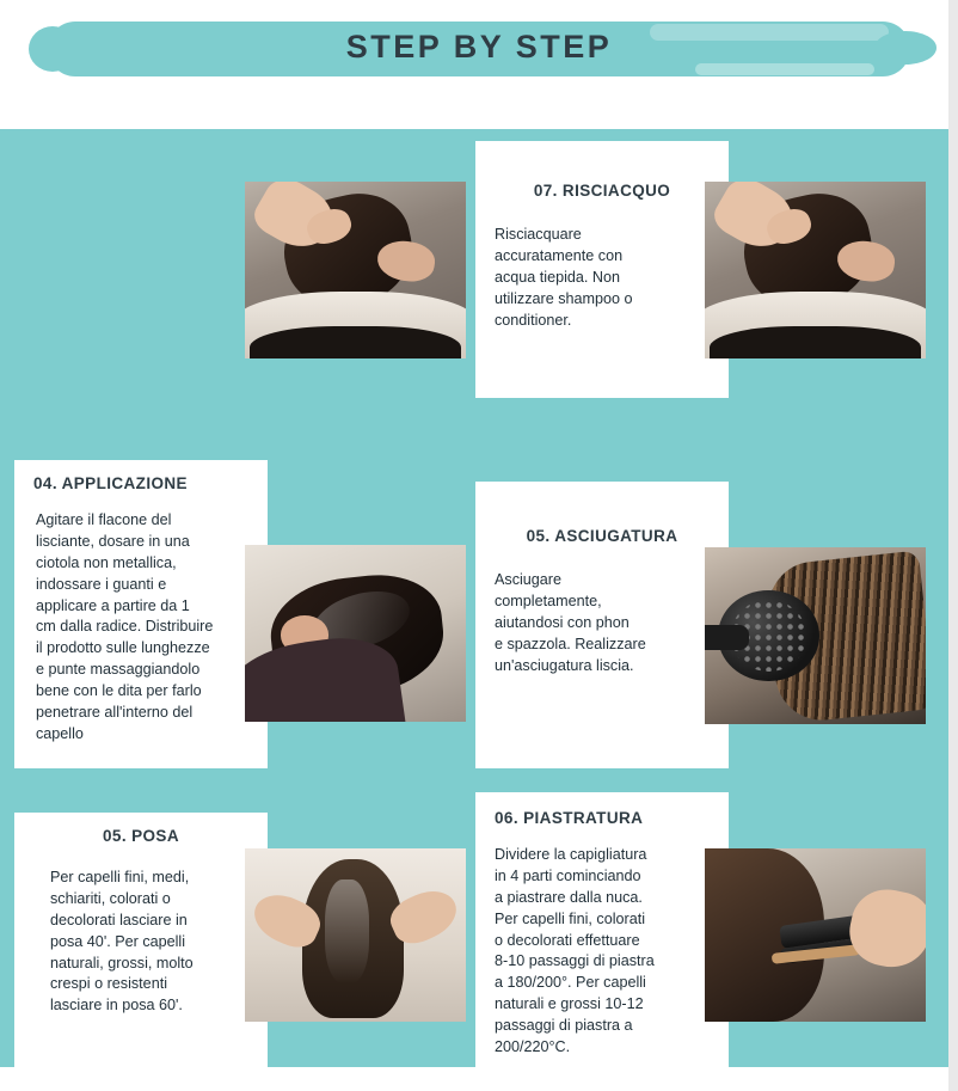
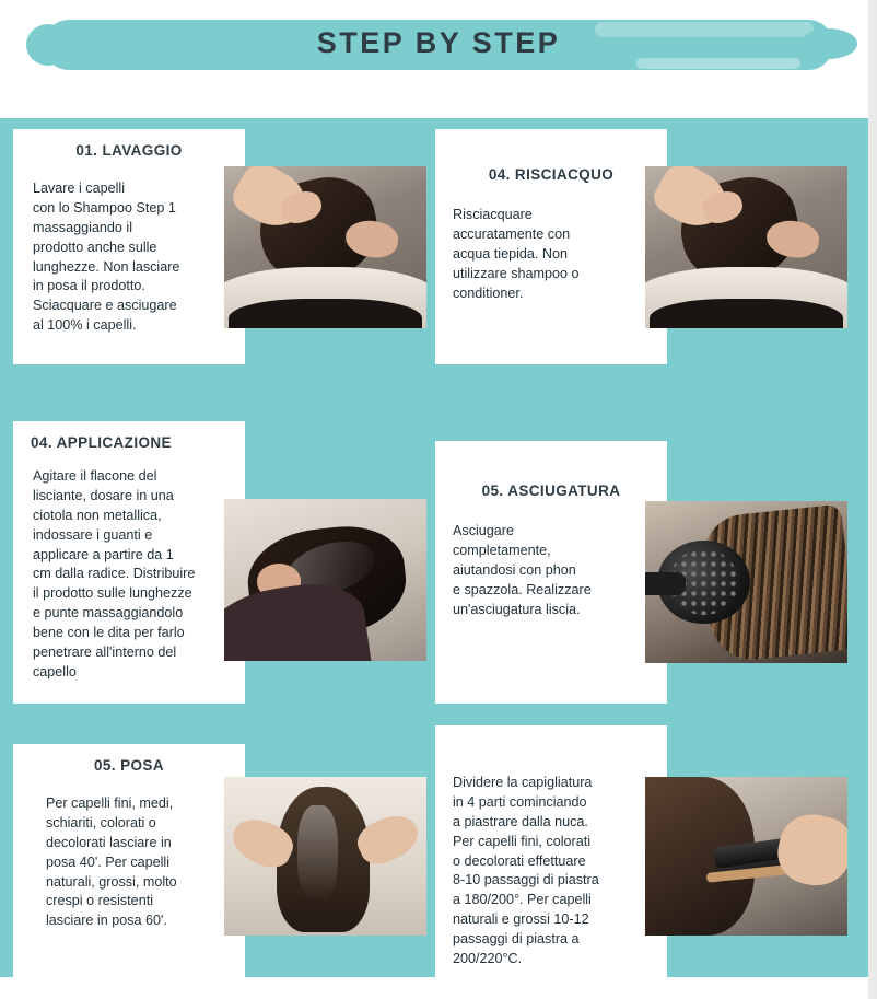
  STEP BY STEP
+ 01. LAVAGGIO
+ Lavare i capelli
+ con lo Shampoo Step 1
+ massaggiando il
+ prodotto anche sulle
+ lunghezze. Non lasciare
+ in posa il prodotto.
+ Sciacquare e asciugare
+ al 100% i capelli.
- 07. RISCIACQUO
+ 04. RISCIACQUO
  Risciacquare
  accuratamente con
  acqua tiepida. Non
  utilizzare shampoo o
  conditioner.
  04. APPLICAZIONE
  Agitare il flacone del
  lisciante, dosare in una
  ciotola non metallica,
  indossare i guanti e
  applicare a partire da 1
  cm dalla radice. Distribuire
  il prodotto sulle lunghezze
  e punte massaggiandolo
  bene con le dita per farlo
  penetrare all'interno del
  capello
  05. ASCIUGATURA
  Asciugare
  completamente,
  aiutandosi con phon
  e spazzola. Realizzare
  un'asciugatura liscia.
  05. POSA
  Per capelli fini, medi,
  schiariti, colorati o
  decolorati lasciare in
  posa 40'. Per capelli
  naturali, grossi, molto
  crespi o resistenti
  lasciare in posa 60'.
- 06. PIASTRATURA
  Dividere la capigliatura
  in 4 parti cominciando
  a piastrare dalla nuca.
  Per capelli fini, colorati
  o decolorati effettuare
  8-10 passaggi di piastra
  a 180/200°. Per capelli
  naturali e grossi 10-12
  passaggi di piastra a
  200/220°C.
